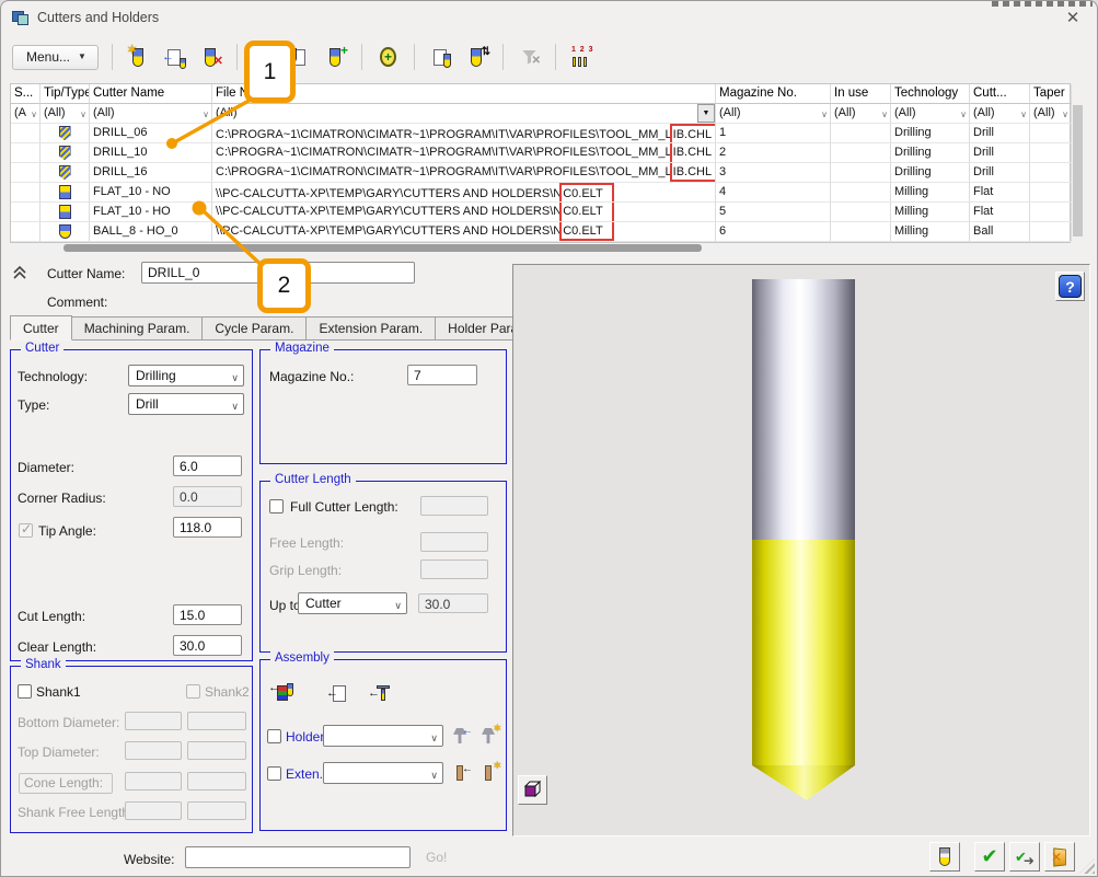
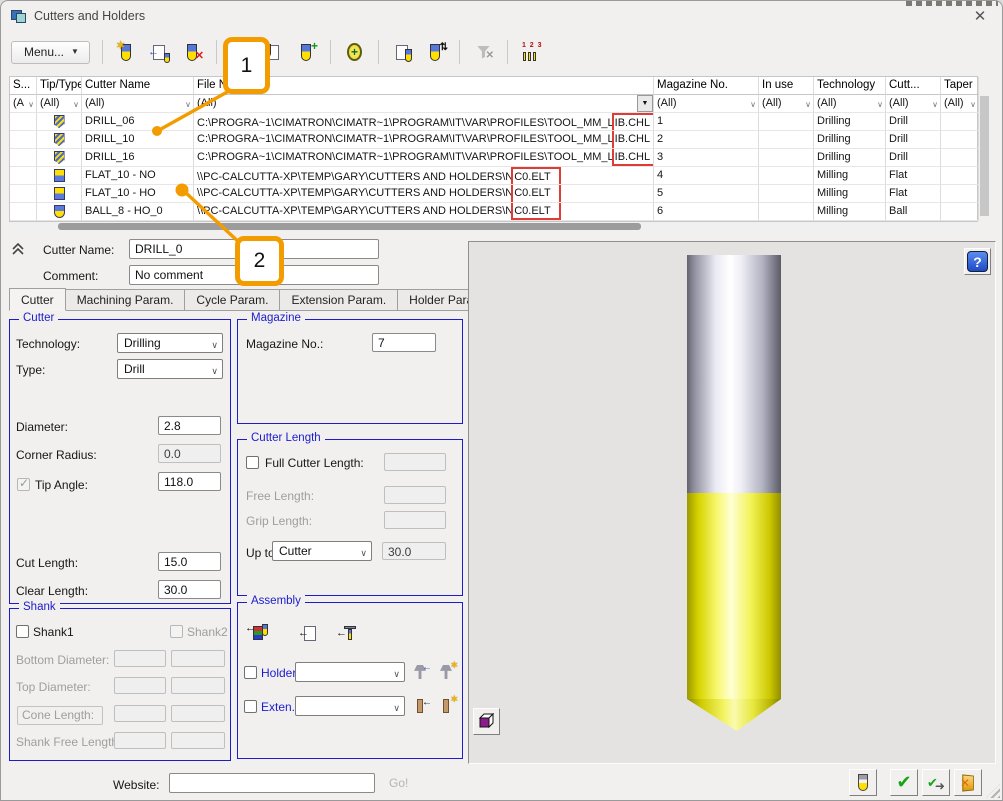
  Cutters and Holders
  ✕
  Menu...
  ▼
  ✶
  ←
  ✕
  +
  +
  ⇅
  ✕
  S...
  Tip/Type
  Cutter Name
  Magazine No.
  In use
  Technology
  Cutt...
  Taper
  (A
  ∨
  (All)
  ∨
  (All)
  ∨
  (All)
  ∨
  (All)
  ∨
  (All)
  ∨
  (All)
  ∨
  (All)
  ∨
  DRILL_06
  C:\PROGRA~1\CIMATRON\CIMATR~1\PROGRAM\IT\VAR\PROFILES\TOOL_MM_LIB.CHL
  1
  Drilling
  Drill
  DRILL_10
  C:\PROGRA~1\CIMATRON\CIMATR~1\PROGRAM\IT\VAR\PROFILES\TOOL_MM_LIB.CHL
  2
  Drilling
  Drill
  DRILL_16
  C:\PROGRA~1\CIMATRON\CIMATR~1\PROGRAM\IT\VAR\PROFILES\TOOL_MM_LIB.CHL
  3
  Drilling
  Drill
  FLAT_10 - NO
  \\PC-CALCUTTA-XP\TEMP\GARY\CUTTERS AND HOLDERS\NC0.ELT
  4
  Milling
  Flat
  FLAT_10 - HO
  \\PC-CALCUTTA-XP\TEMP\GARY\CUTTERS AND HOLDERS\NC0.ELT
  5
  Milling
  Flat
  BALL_8 - HO_0
  \\C-CALCUTTA-XP\TEMP\GARY\CUTTERS AND HOLDERS\NC0.ELT
  6
  Milling
  Ball
  Cutter Name:
  DRILL_0
  Comment:
+ No comment
  Cutter
  Machining Param.
  Cycle Param.
  Extension Param.
  Holder Par
  Cutter
  Technology:
  Drilling
  ∨
  Type:
  Drill
  ∨
  Diameter:
- 6.0
+ 2.8
  Corner Radius:
  0.0
  Tip Angle:
  118.0
  Cut Length:
  15.0
  Clear Length:
  30.0
  Shank
  Shank1
  Shank2
  Bottom Diameter:
  Top Diameter:
  Cone Length:
  Shank Free Lengt
  Magazine
  Magazine No.:
  7
  Cutter Length
  Full Cutter Length:
  Free Length:
  Grip Length:
  Up t
  Cutter
  ∨
  30.0
  Assembly
  ←
  ←
  ←
  Holde
  ∨
  ←
  ✶
  Exten.
  ∨
  ←
  ✶
  ?
  Website:
  Go!
  ✔
  ✔
  ➜
  ✕
  1
  2
